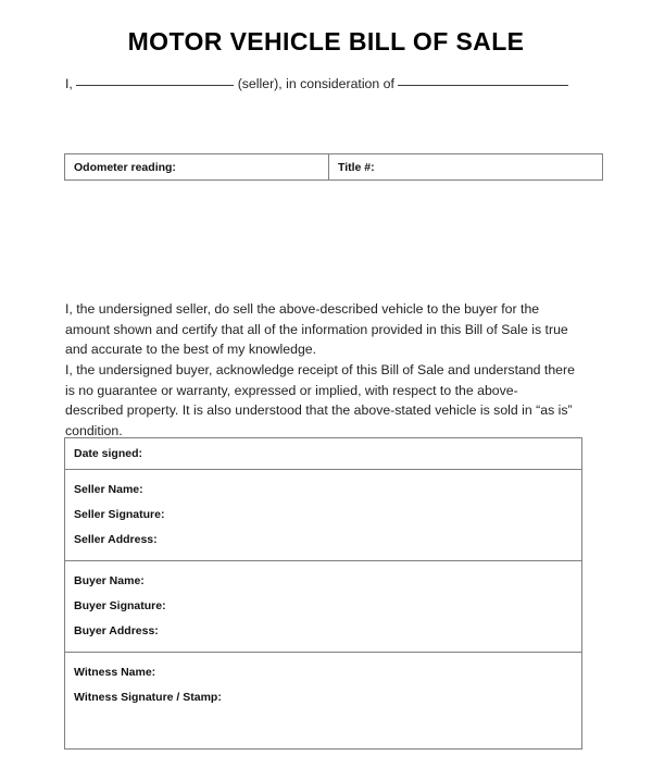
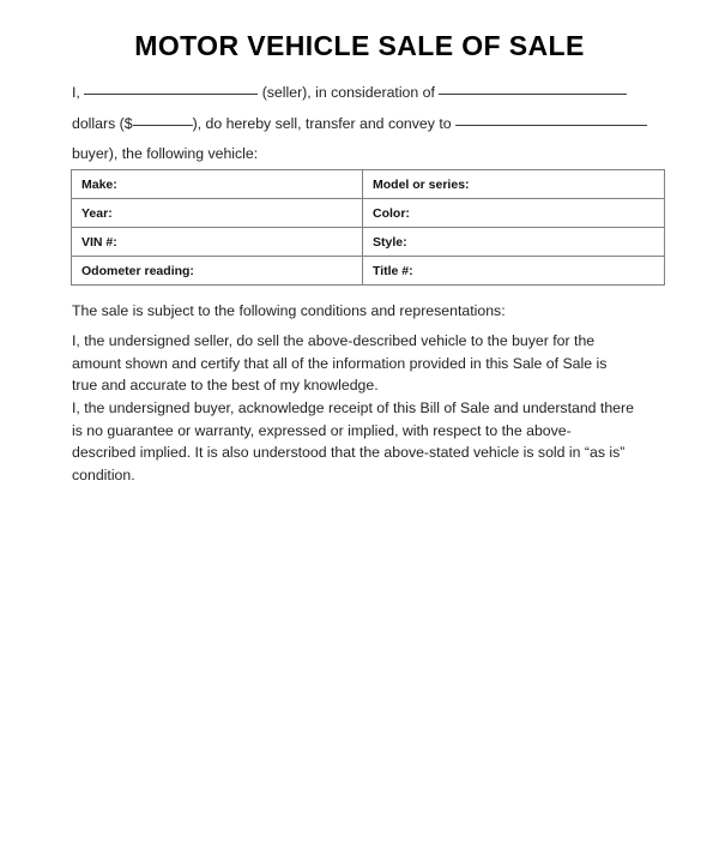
- MOTOR VEHICLE BILL OF SALE
+ MOTOR VEHICLE SALE OF SALE
  I, (seller), in consideration of
+ dollars ($ ), do hereby sell, transfer and convey to
+ buyer), the following vehicle:
+ Make:	Model or series:
+ Year:	Color:
+ VIN #:	Style:
  Odometer reading:	Title #:
+ The sale is subject to the following conditions and representations:
- I, the undersigned seller, do sell the above-described vehicle to the buyer for the amount shown and certify that all of the information provided in this Bill of Sale is true and accurate to the best of my knowledge.
+ I, the undersigned seller, do sell the above-described vehicle to the buyer for the amount shown and certify that all of the information provided in this Sale of Sale is true and accurate to the best of my knowledge.
- I, the undersigned buyer, acknowledge receipt of this Bill of Sale and understand there is no guarantee or warranty, expressed or implied, with respect to the above-described property. It is also understood that the above-stated vehicle is sold in “as is” condition.
+ I, the undersigned buyer, acknowledge receipt of this Bill of Sale and understand there is no guarantee or warranty, expressed or implied, with respect to the above-described implied. It is also understood that the above-stated vehicle is sold in “as is” condition.
- Date signed:
- Seller Name: Seller Signature: Seller Address:
- Buyer Name: Buyer Signature: Buyer Address:
- Witness Name: Witness Signature / Stamp:
